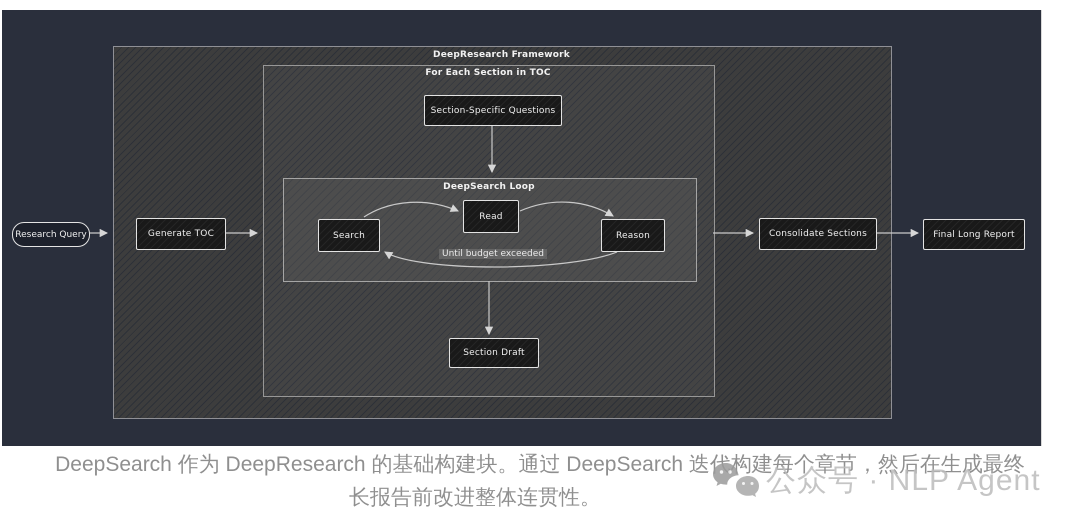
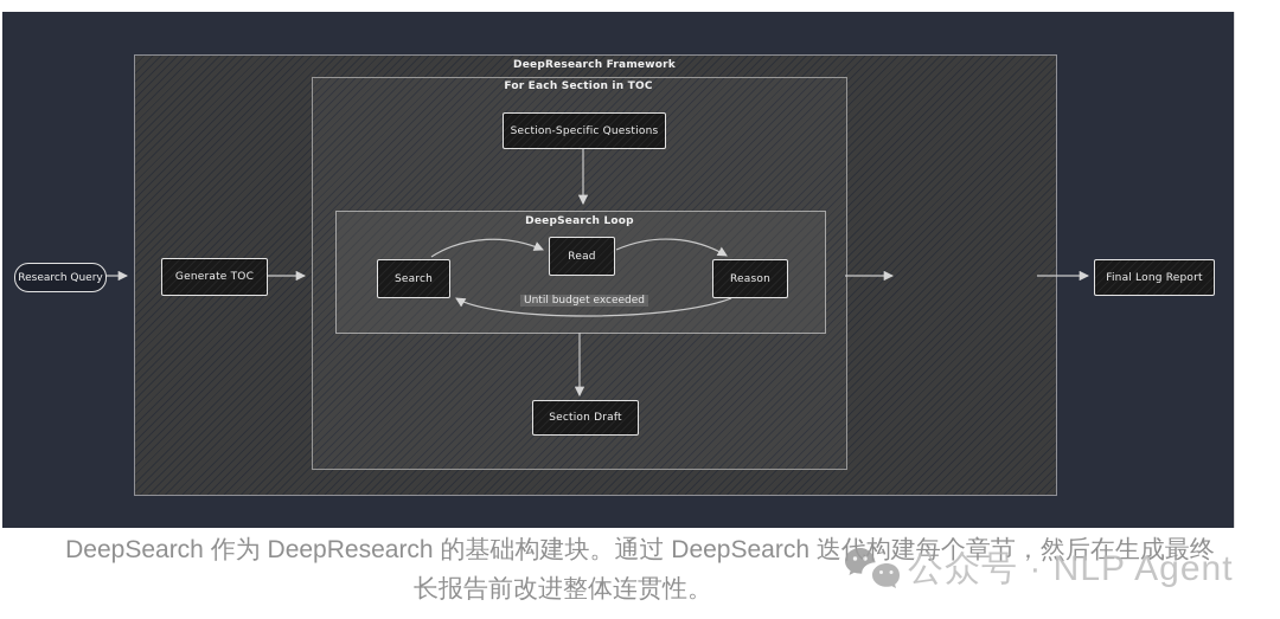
  DeepResearch Framework
  For Each Section in TOC
  DeepSearch Loop
  Research Query
  Generate TOC
  Section-Specific Questions
  Read
  Search
  Reason
  Until budget exceeded
  Section Draft
- Consolidate Sections
  Final Long Report
  DeepSearch 作为 DeepResearch 的基础构建块。通过 DeepSearch 迭代构建每个章节，然后在生成最终
  长报告前改进整体连贯性。
  公众号 · NLP Agent
